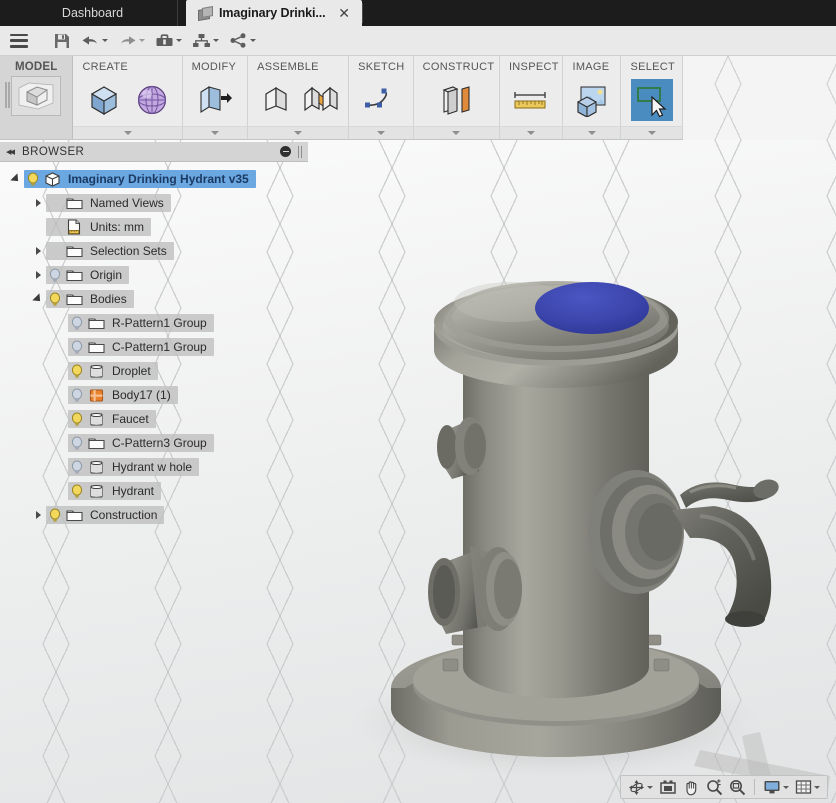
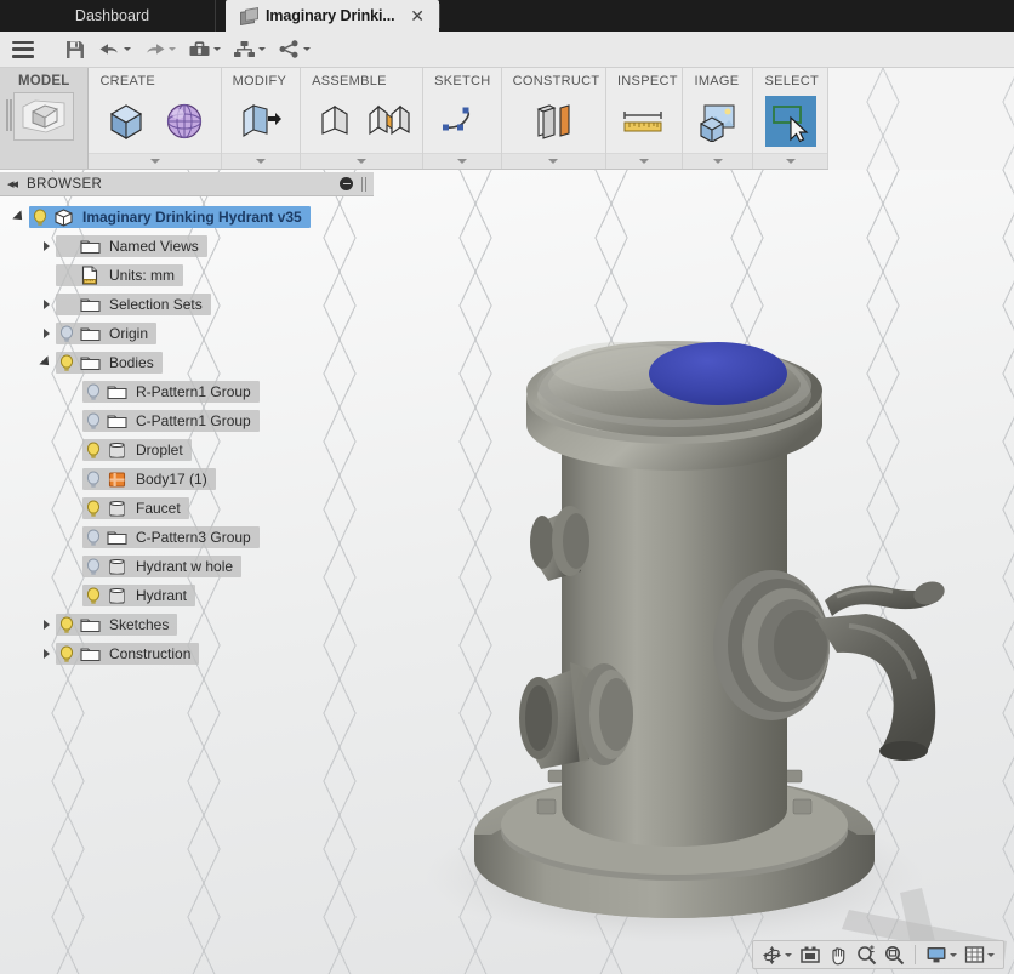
  Dashboard
  Imaginary Drinki...
  ✕
  MODEL
  CREATE
  MODIFY
  ASSEMBLE
  SKETCH
  CONSTRUCT
  INSPECT
  IMAGE
  SELECT
  ◂◂
  BROWSER
  Imaginary Drinking Hydrant v35
  Named Views
  Units: mm
  Selection Sets
  Origin
  Bodies
  R-Pattern1 Group
  C-Pattern1 Group
  Droplet
  Body17 (1)
  Faucet
  C-Pattern3 Group
  Hydrant w hole
  Hydrant
+ Sketches
  Construction
